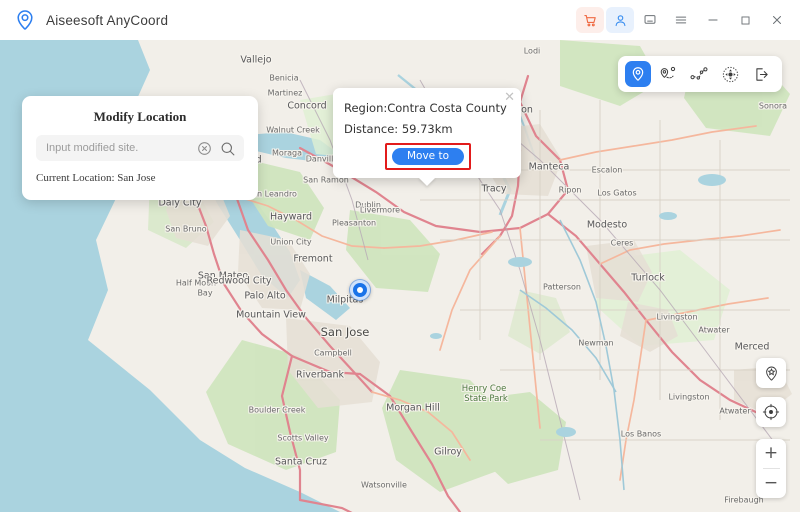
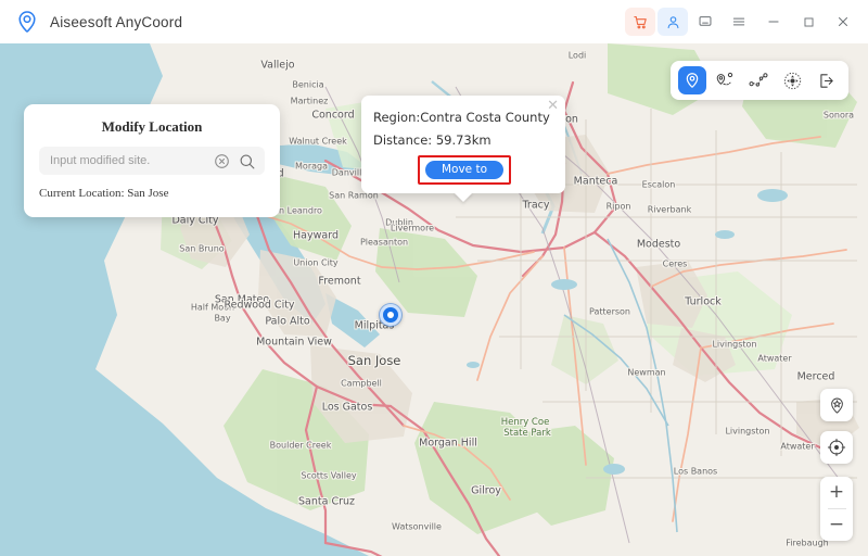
  Aiseesoft AnyCoord
  Daly City
  San Bruno
  San Mateo
  Half Moon
  Bay
  Redwood City
  Palo Alto
  Mountain View
  Milpitas
  San Jose
  Campbell
- Riverbank
+ Los Gatos
  Boulder Creek
  Scotts Valley
  Santa Cruz
  Watsonville
  Morgan Hill
  Gilroy
  Henry Coe
  State Park
  Hayward
  n Leandro
  Union City
  Fremont
  Vallejo
  Benicia
  Martinez
  Concord
  Walnut Creek
  Moraga
  Danvil
  San Ramon
  Dublin
  Livermore
  Pleasanton
  Tracy
  Manteca
  Lodi
  Escalon
  Ripon
- Los Gatos
+ Riverbank
  Modesto
  Ceres
  Turlock
  Patterson
  Livingston
  Atwater
  Newman
  Merced
  Los Banos
  Livingston
  Atwater
  Sonora
  Firebaugh
  Modify Location
  Input modified site.
  Current Location: San Jose
  ✕
  Region:Contra Costa County
  Distance: 59.73km
  Move to
  +
  −
